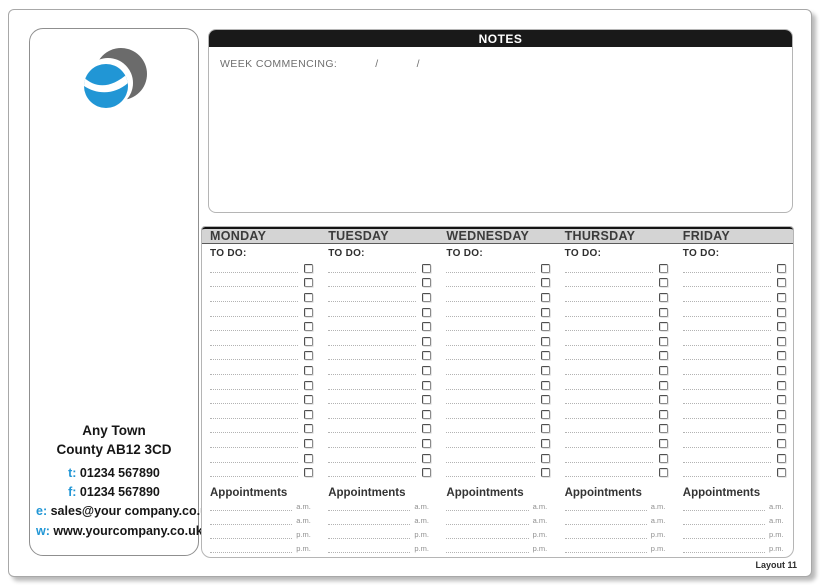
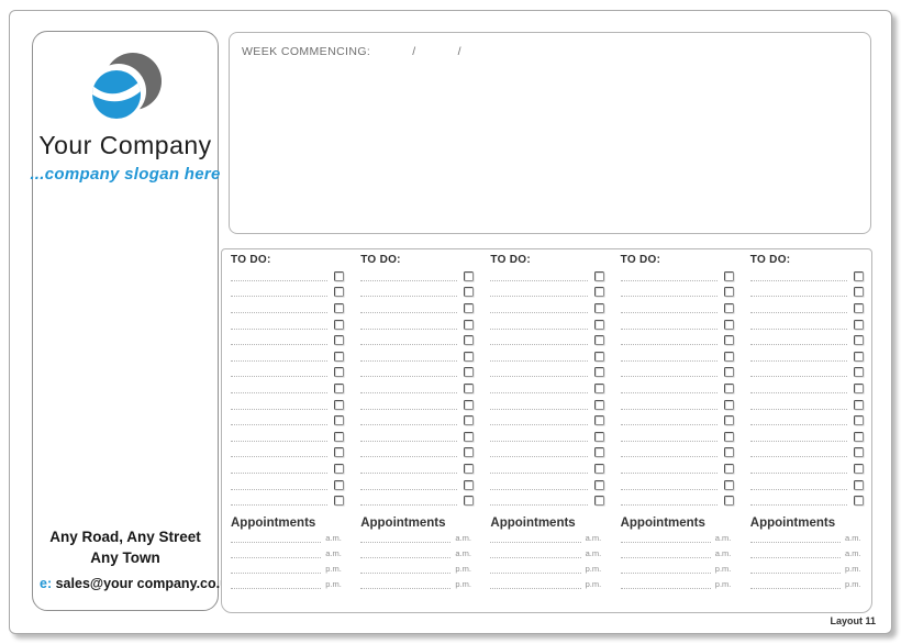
+ Your Company
+ ...company slogan here
+ Any Road, Any Street
  Any Town
- County AB12 3CD
- t: 01234 567890
- f: 01234 567890
  e: sales@your company.co.
- w: www.yourcompany.co.uk
- NOTES
  WEEK COMMENCING:
  /
  /
- MONDAY
- TUESDAY
- WEDNESDAY
- THURSDAY
- FRIDAY
  TO DO:
  Appointments
  a.m.
  a.m.
  p.m.
  p.m.
  TO DO:
  Appointments
  a.m.
  a.m.
  p.m.
  p.m.
  TO DO:
  Appointments
  a.m.
  a.m.
  p.m.
  p.m.
  TO DO:
  Appointments
  a.m.
  a.m.
  p.m.
  p.m.
  TO DO:
  Appointments
  a.m.
  a.m.
  p.m.
  p.m.
  Layout 11
